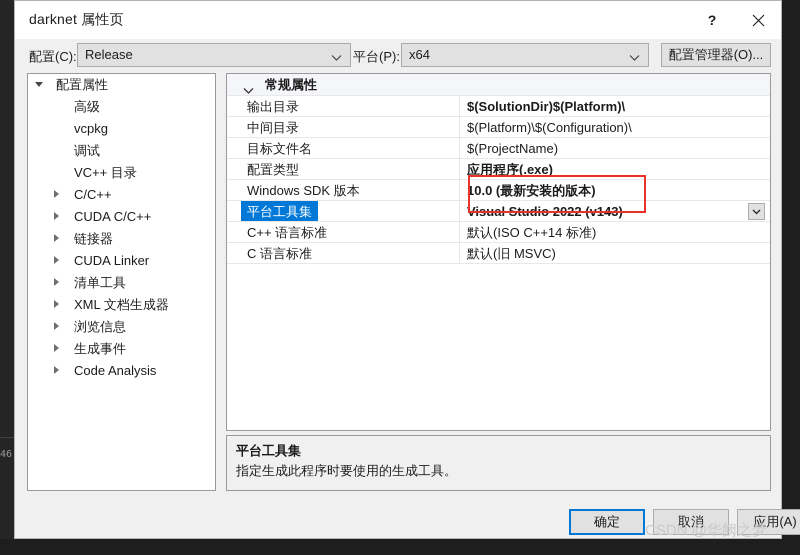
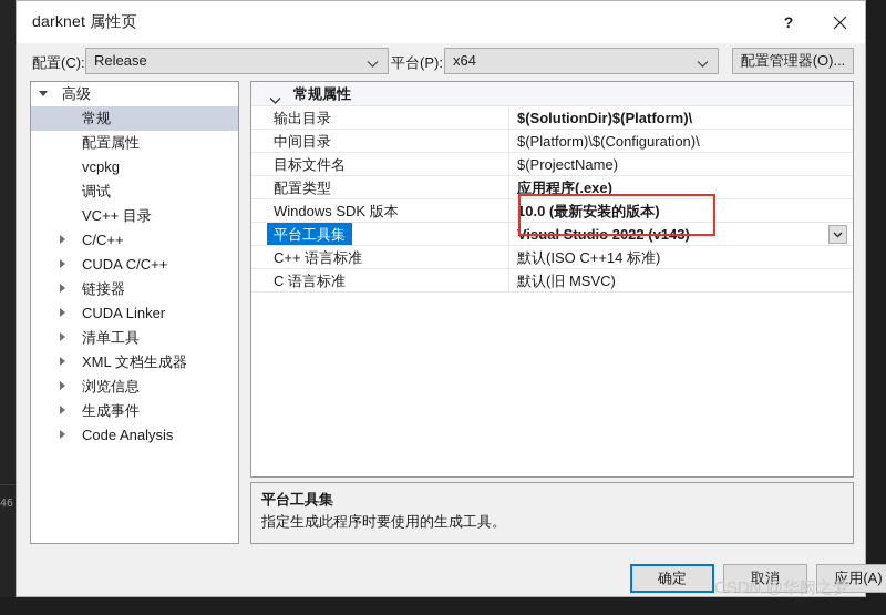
  46
  darknet 属性页
  ?
  配置(C):
  Release
  平台(P):
  x64
  配置管理器(O)...
- 配置属性
+ 高级
+ 常规
- 高级
+ 配置属性
  vcpkg
  调试
  VC++ 目录
  C/C++
  CUDA C/C++
  链接器
  CUDA Linker
  清单工具
  XML 文档生成器
  浏览信息
  生成事件
  Code Analysis
  常规属性
  输出目录
  $(SolutionDir)$(Platform)\
  中间目录
  $(Platform)\$(Configuration)\
  目标文件名
  $(ProjectName)
  配置类型
  应用程序(.exe)
  Windows SDK 版本
  10.0 (最新安装的版本)
  平台工具集
  Visual Studio 2022 (v143)
  C++ 语言标准
  默认(ISO C++14 标准)
  C 语言标准
  默认(旧 MSVC)
  平台工具集
  指定生成此程序时要使用的生成工具。
  确定
  取消
  应用(A)
  CSDN @华阙之梦
